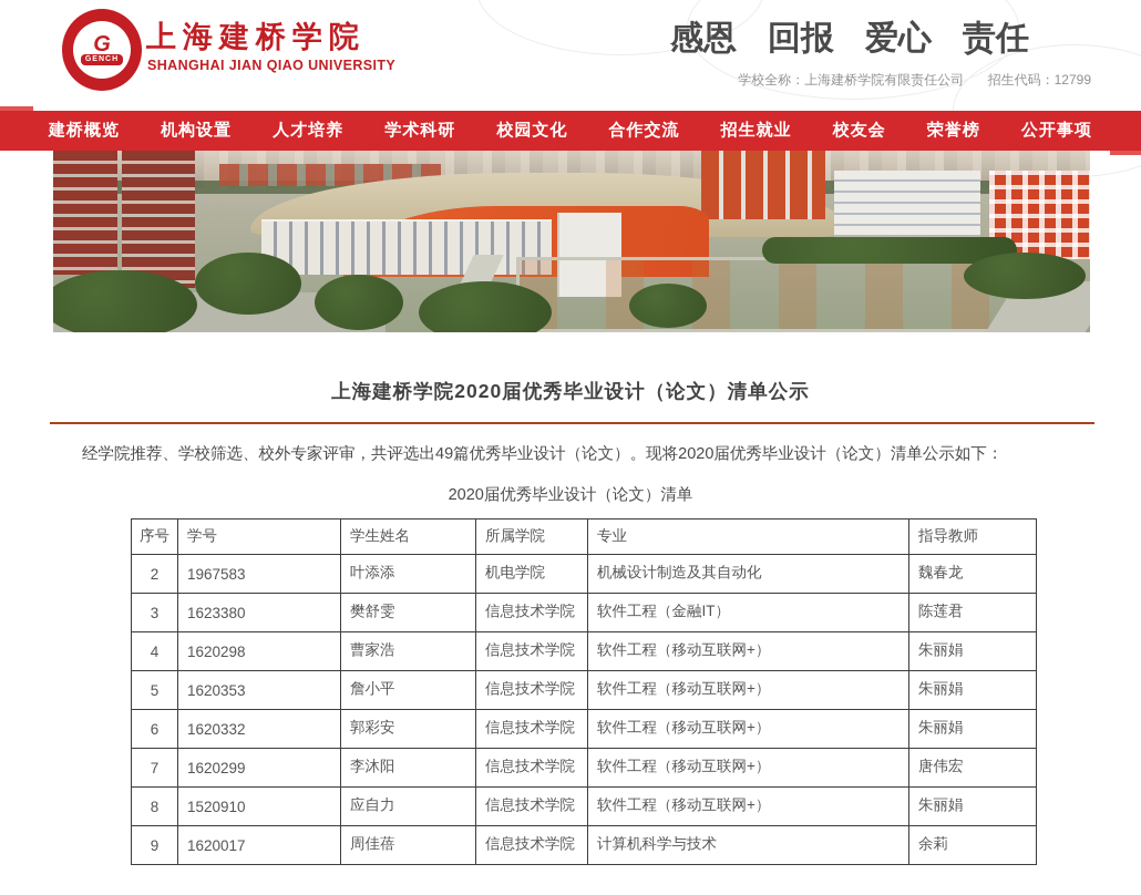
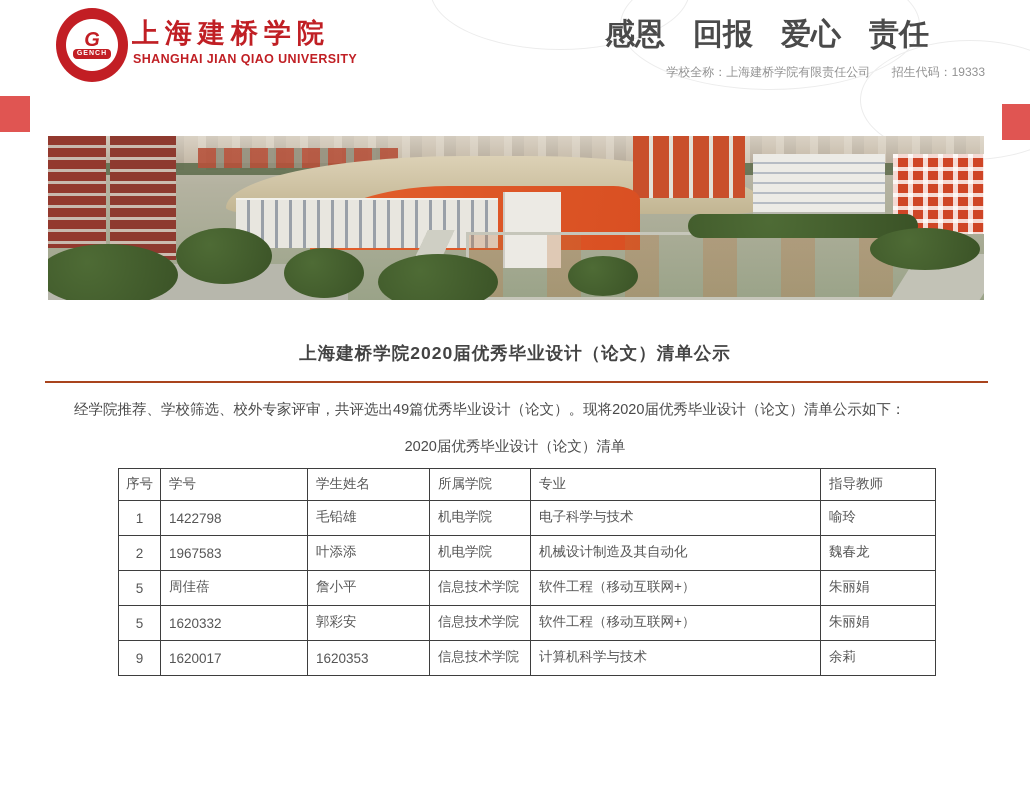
  G
  上海建桥学院
  SHANGHAI JIAN QIAO UNIVERSITY
  感恩 回报 爱心 责任
- 学校全称：上海建桥学院有限责任公司 招生代码：12799
+ 学校全称：上海建桥学院有限责任公司 招生代码：19333
- 建桥概览
- 机构设置
- 人才培养
- 学术科研
- 校园文化
- 合作交流
- 招生就业
- 校友会
- 荣誉榜
- 公开事项
  上海建桥学院2020届优秀毕业设计（论文）清单公示
  经学院推荐、学校筛选、校外专家评审，共评选出49篇优秀毕业设计（论文）。现将2020届优秀毕业设计（论文）清单公示如下：
  2020届优秀毕业设计（论文）清单
  序号	学号	学生姓名	所属学院	专业	指导教师
+ 1	1422798	毛铅雄	机电学院	电子科学与技术	喻玲
  2	1967583	叶添添	机电学院	机械设计制造及其自动化	魏春龙
- 3	1623380	樊舒雯	信息技术学院	软件工程（金融IT）	陈莲君
- 4	1620298	曹家浩	信息技术学院	软件工程（移动互联网+）	朱丽娟
- 5	1620353	詹小平	信息技术学院	软件工程（移动互联网+）	朱丽娟
+ 5	周佳蓓	詹小平	信息技术学院	软件工程（移动互联网+）	朱丽娟
- 6	1620332	郭彩安	信息技术学院	软件工程（移动互联网+）	朱丽娟
+ 5	1620332	郭彩安	信息技术学院	软件工程（移动互联网+）	朱丽娟
- 7	1620299	李沐阳	信息技术学院	软件工程（移动互联网+）	唐伟宏
- 8	1520910	应自力	信息技术学院	软件工程（移动互联网+）	朱丽娟
- 9	1620017	周佳蓓	信息技术学院	计算机科学与技术	余莉
+ 9	1620017	1620353	信息技术学院	计算机科学与技术	余莉
